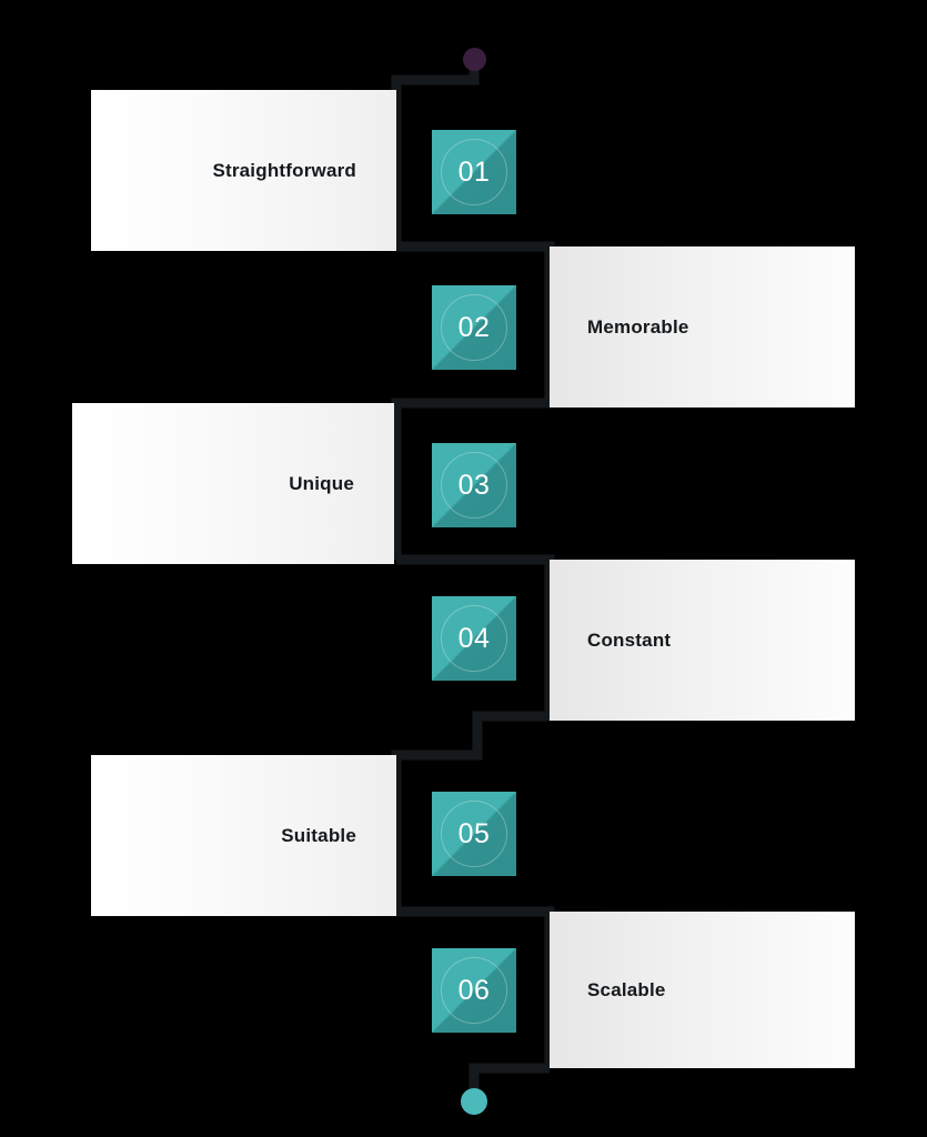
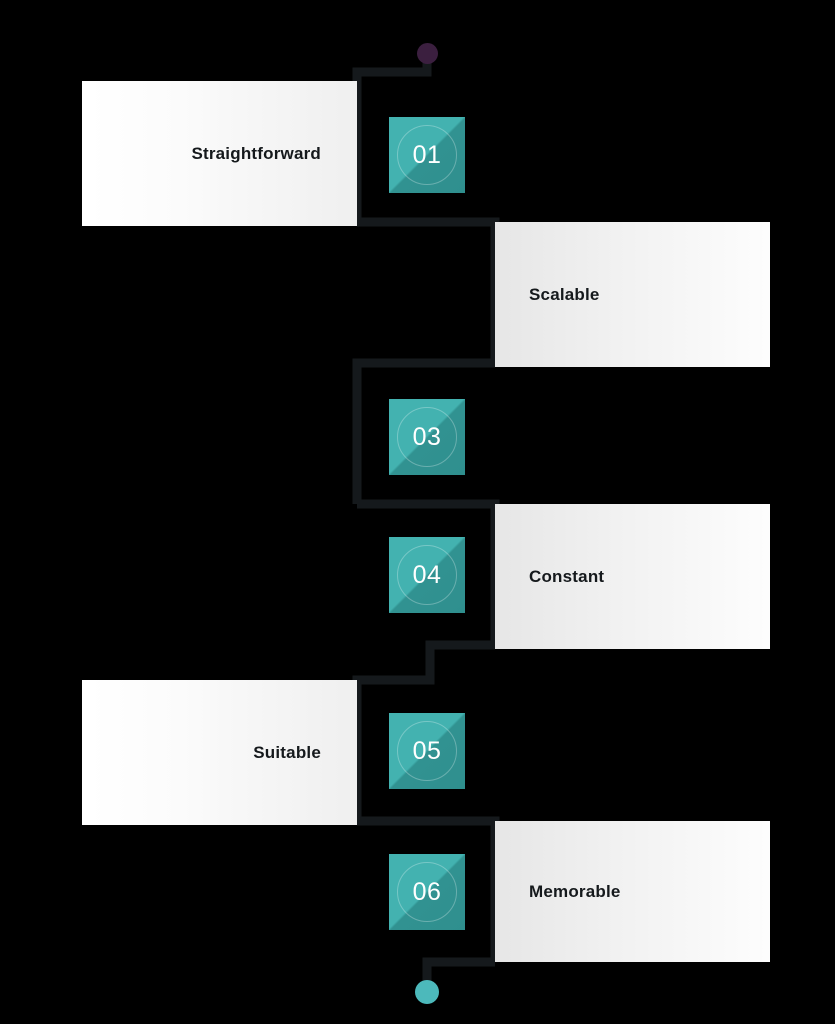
  Straightforward
  01
- Memorable
+ Scalable
- 02
- Unique
  03
  Constant
  04
  Suitable
  05
- Scalable
+ Memorable
  06
